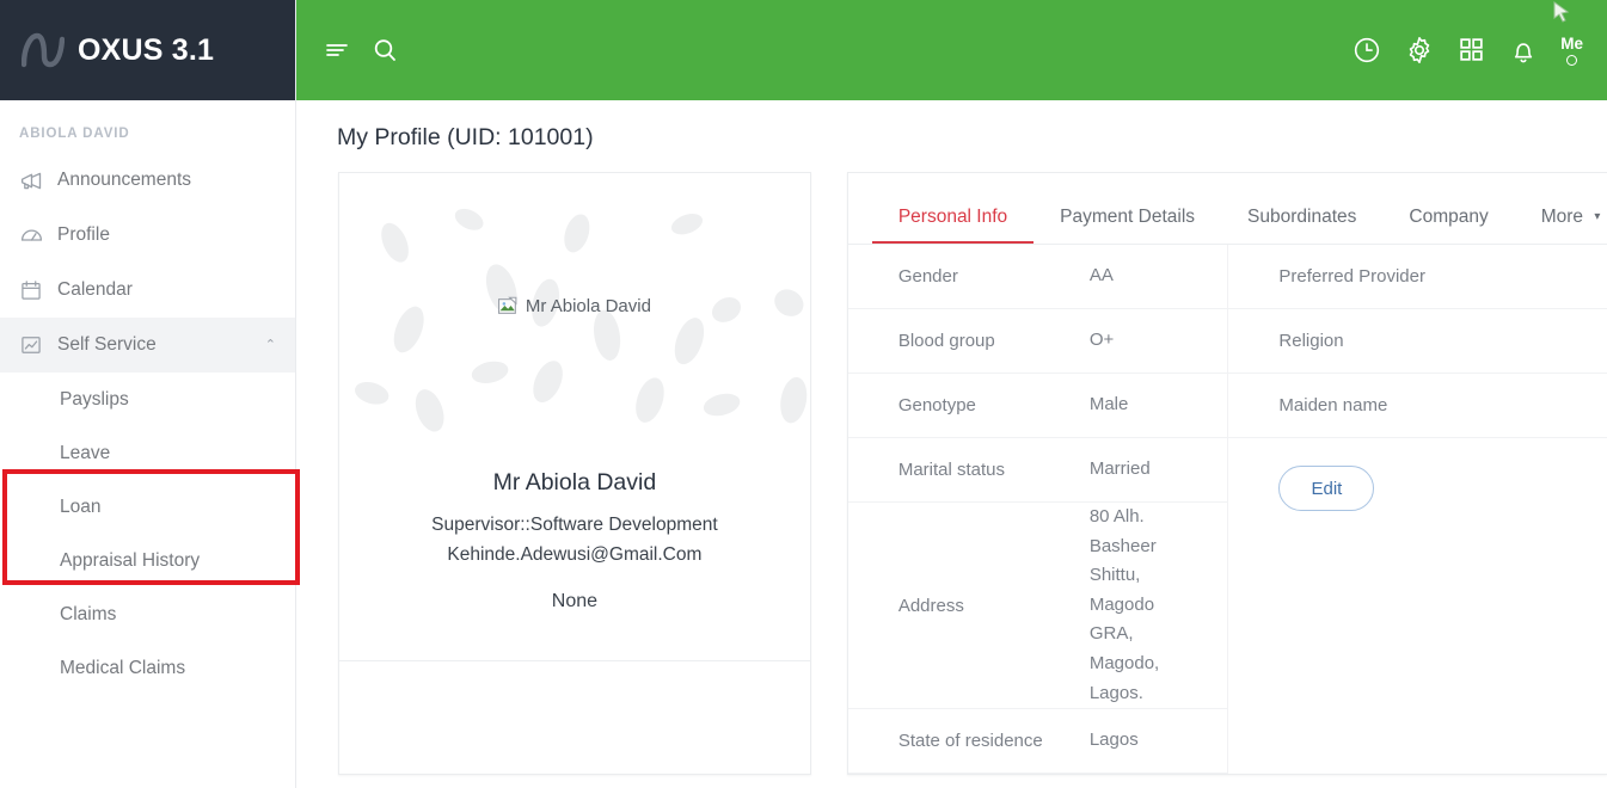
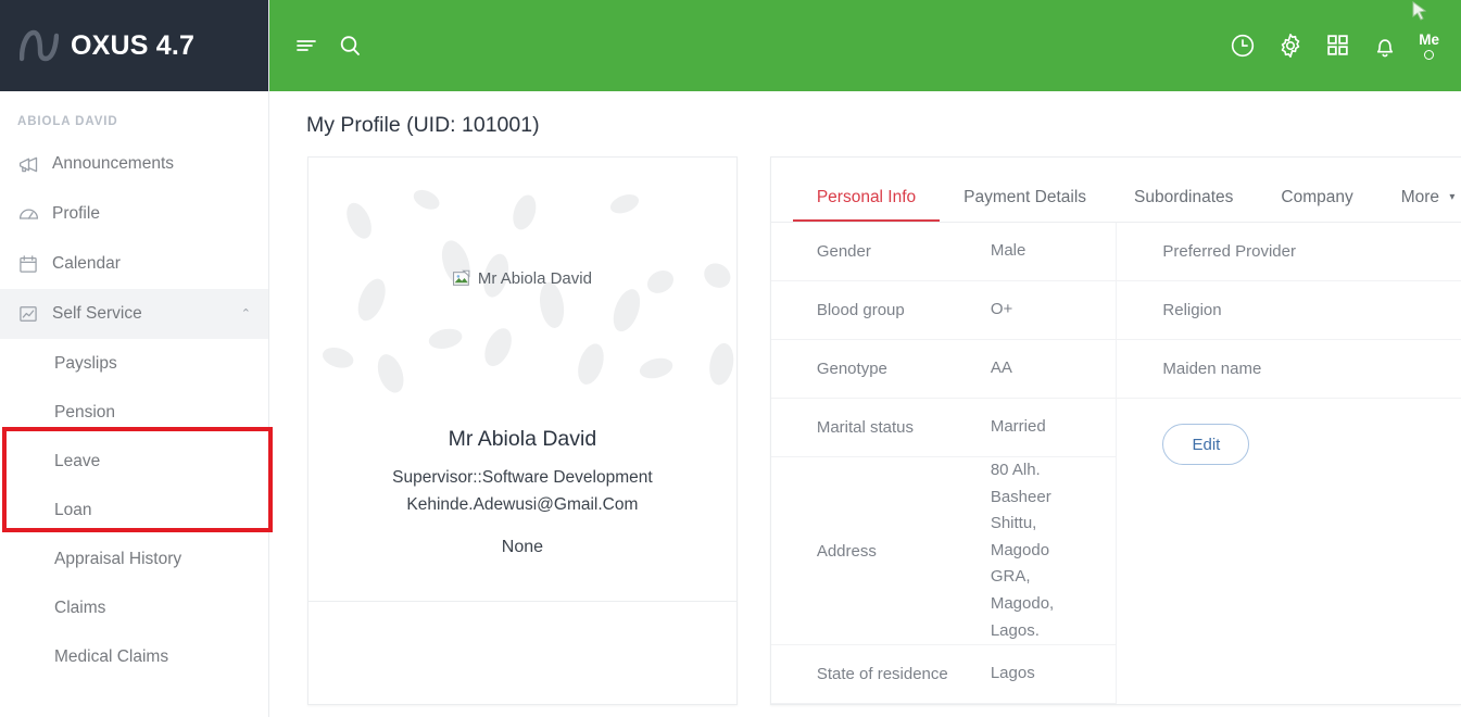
- OXUS 3.1
+ OXUS 4.7
  ABIOLA DAVID
  Announcements
  Profile
  Calendar
  Self Service
  ⌃
  Payslips
+ Pension
  Leave
  Loan
  Appraisal History
  Claims
  Medical Claims
  Me
  My Profile (UID: 101001)
  Mr Abiola David
  Mr Abiola David
  Supervisor::Software Development
  Kehinde.Adewusi@Gmail.Com
  None
  Personal Info
  Payment Details
  Subordinates
  Company
  More ▾
  Gender
- AA
+ Male
  Blood group
  O+
  Genotype
- Male
+ AA
  Marital status
  Married
  Address
  80 Alh. Basheer Shittu,
  Magodo GRA,
  Magodo,
  Lagos.
  State of residence
  Lagos
  Preferred Provider
  Religion
  Maiden name
  Edit
